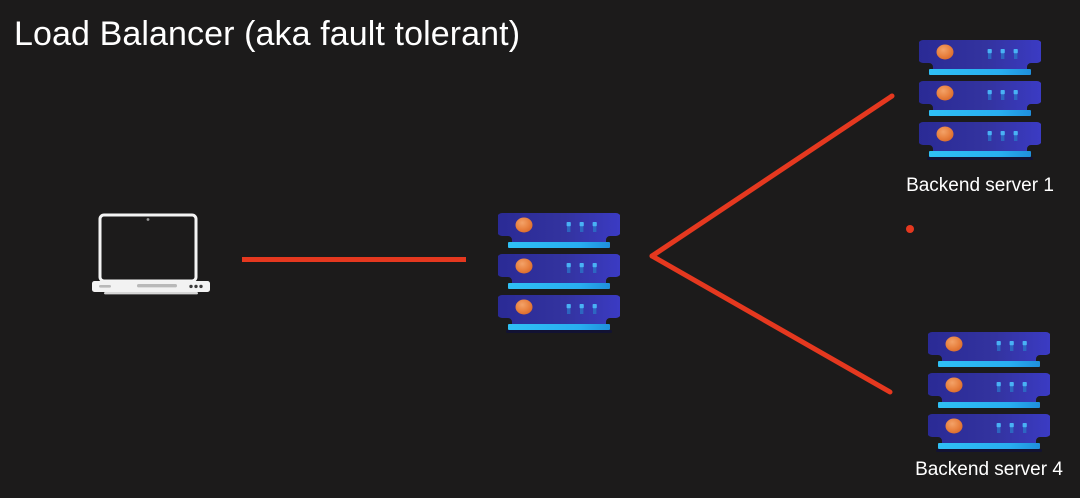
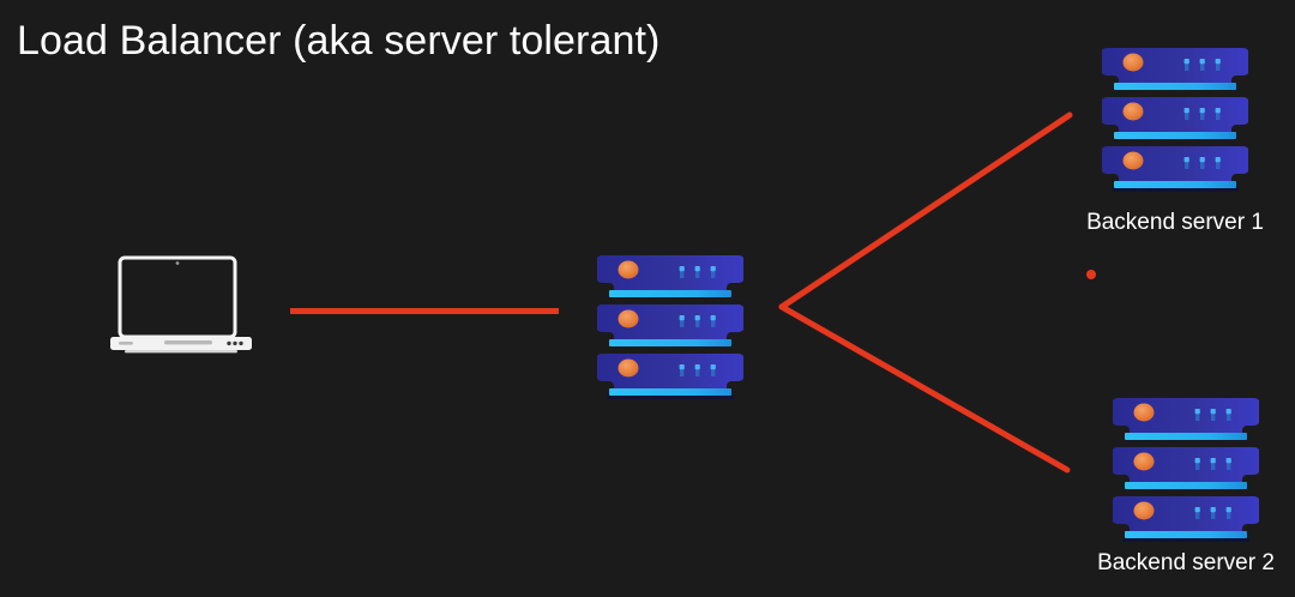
- Load Balancer (aka fault tolerant)
+ Load Balancer (aka server tolerant)
  Backend server 1
- Backend server 4
+ Backend server 2
